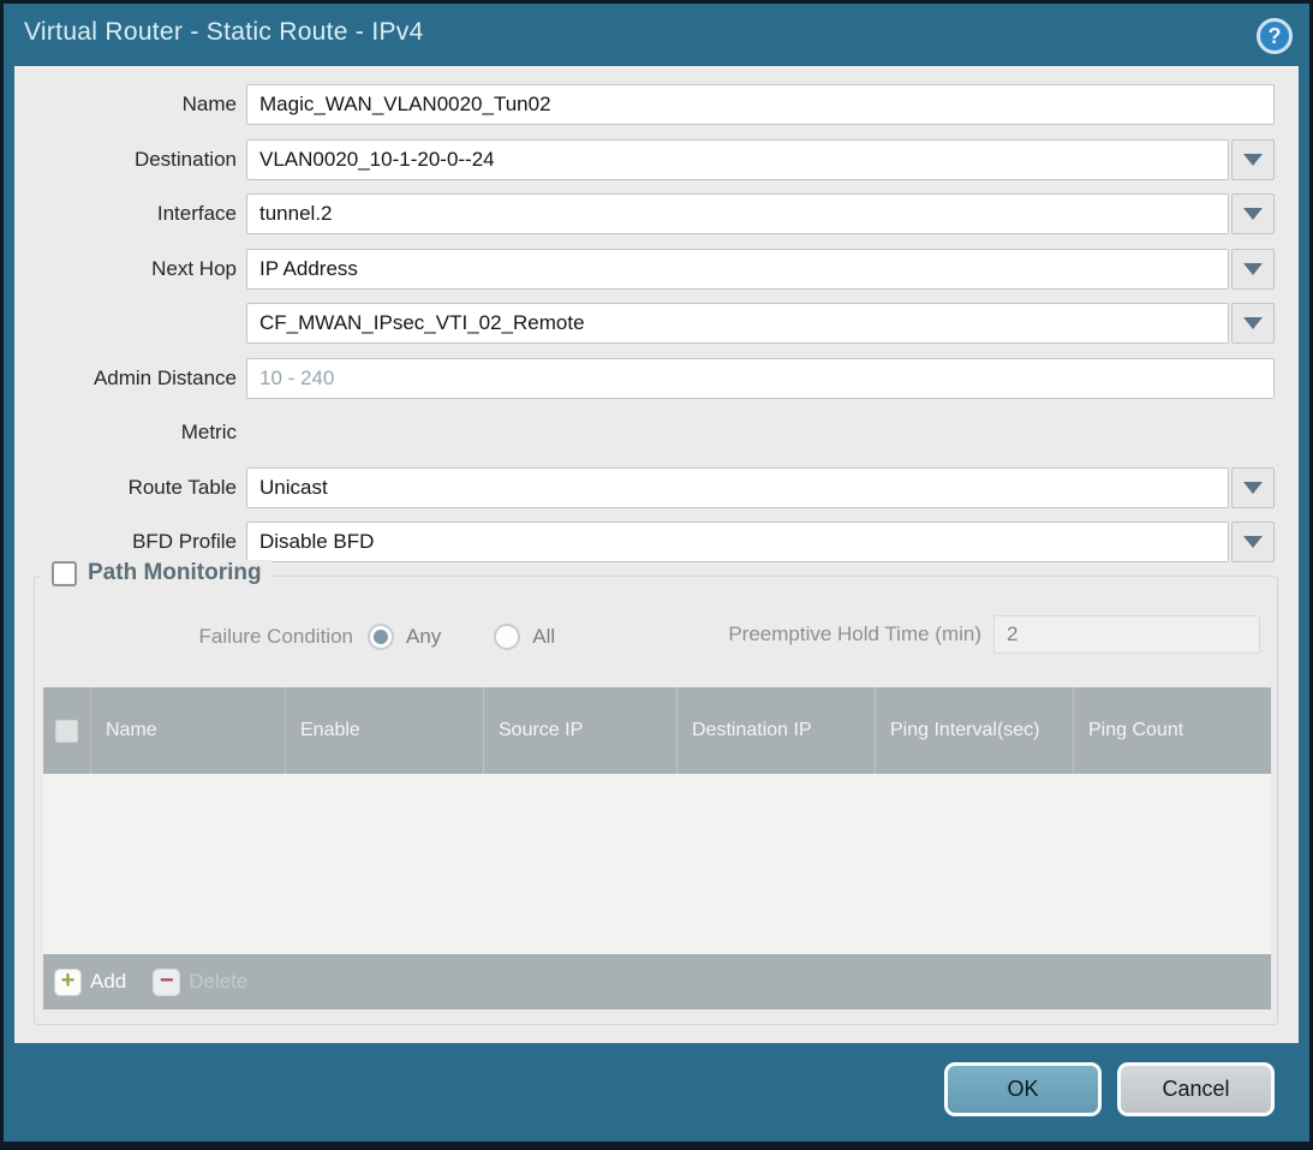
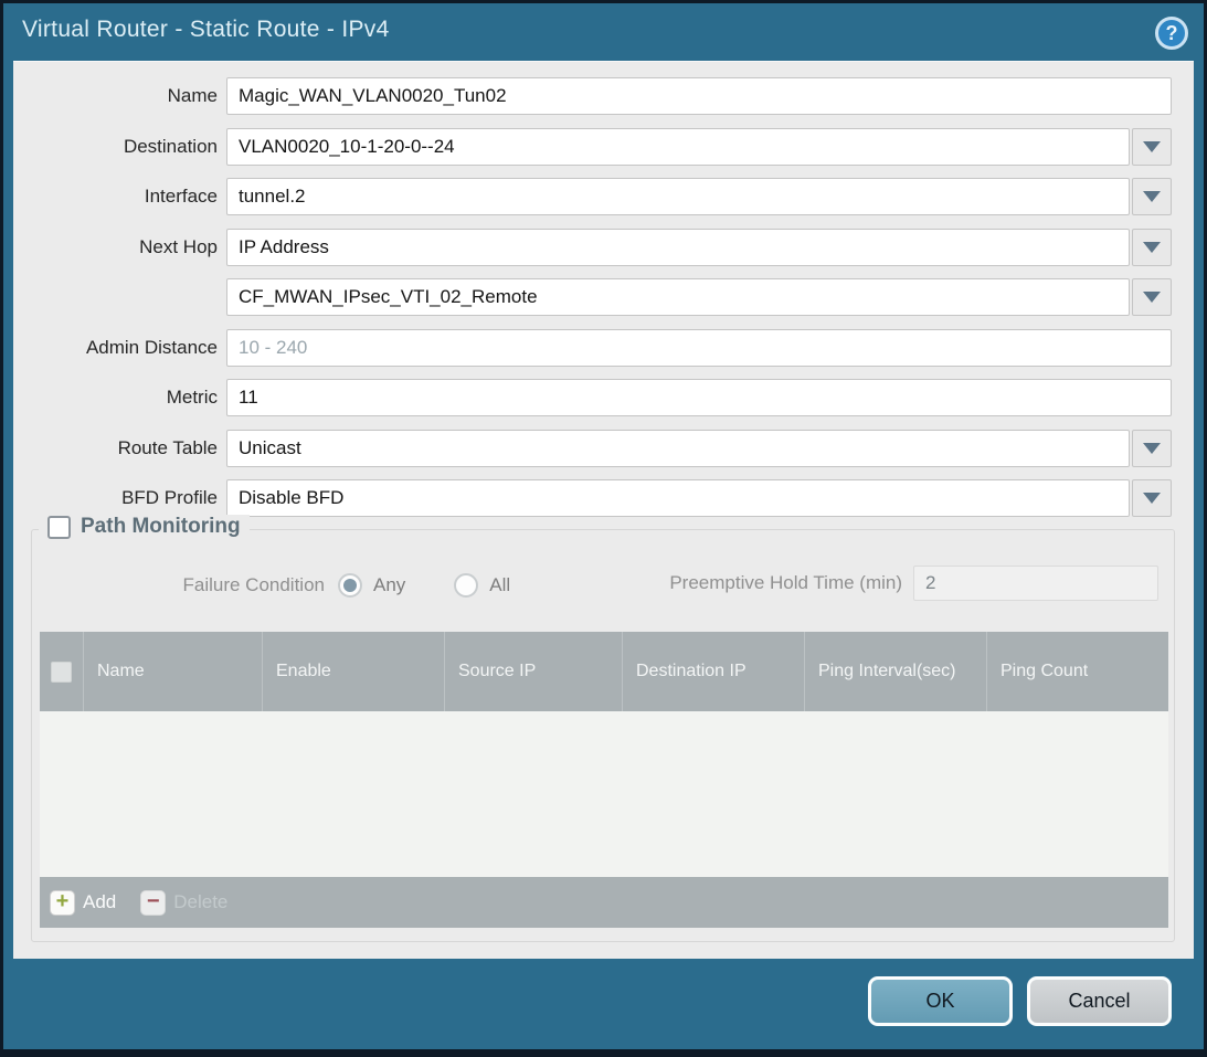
  Virtual Router - Static Route - IPv4
  ?
  Name
  Magic_WAN_VLAN0020_Tun02
  Destination
  VLAN0020_10-1-20-0--24
  Interface
  tunnel.2
  Next Hop
  IP Address
  CF_MWAN_IPsec_VTI_02_Remote
  Admin Distance
  10 - 240
  Metric
+ 11
  Route Table
  Unicast
  BFD Profile
  Disable BFD
  Path Monitoring
  Failure Condition
  Any
  All
  Preemptive Hold Time (min)
  2
  Name
  Enable
  Source IP
  Destination IP
  Ping Interval(sec)
  Ping Count
  +
  Add
  −
  Delete
  OK
  Cancel
